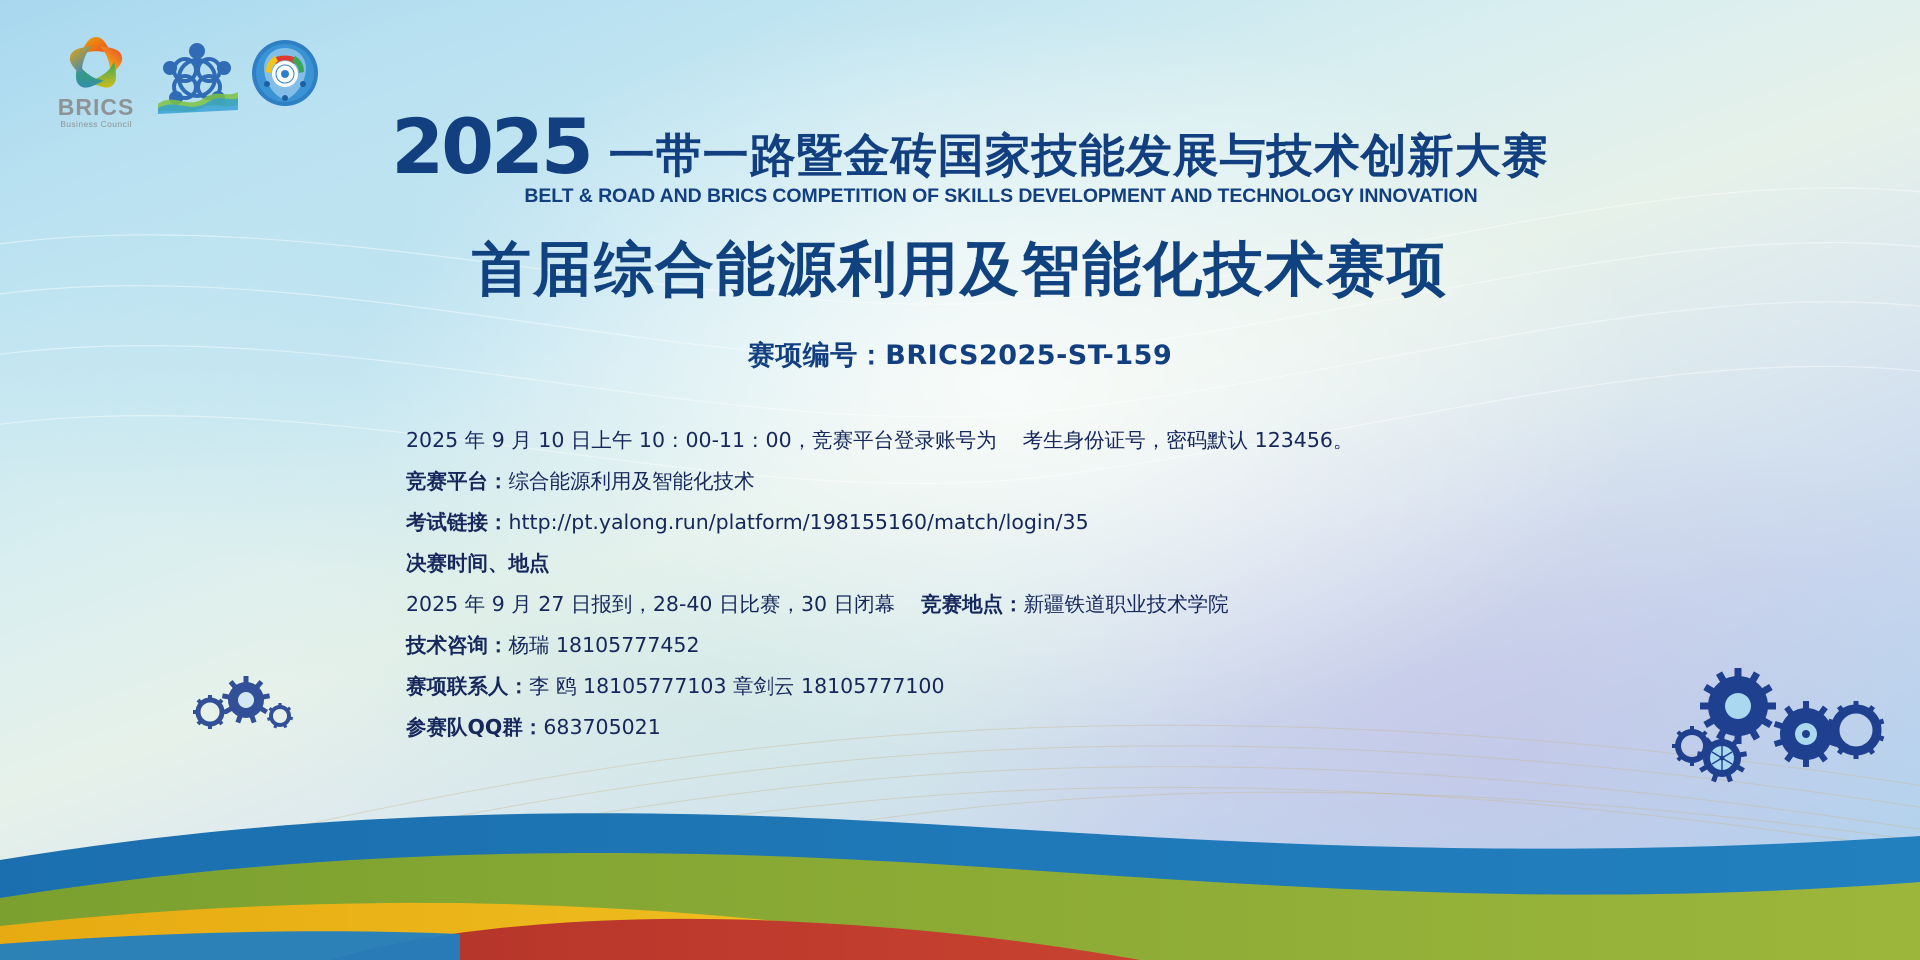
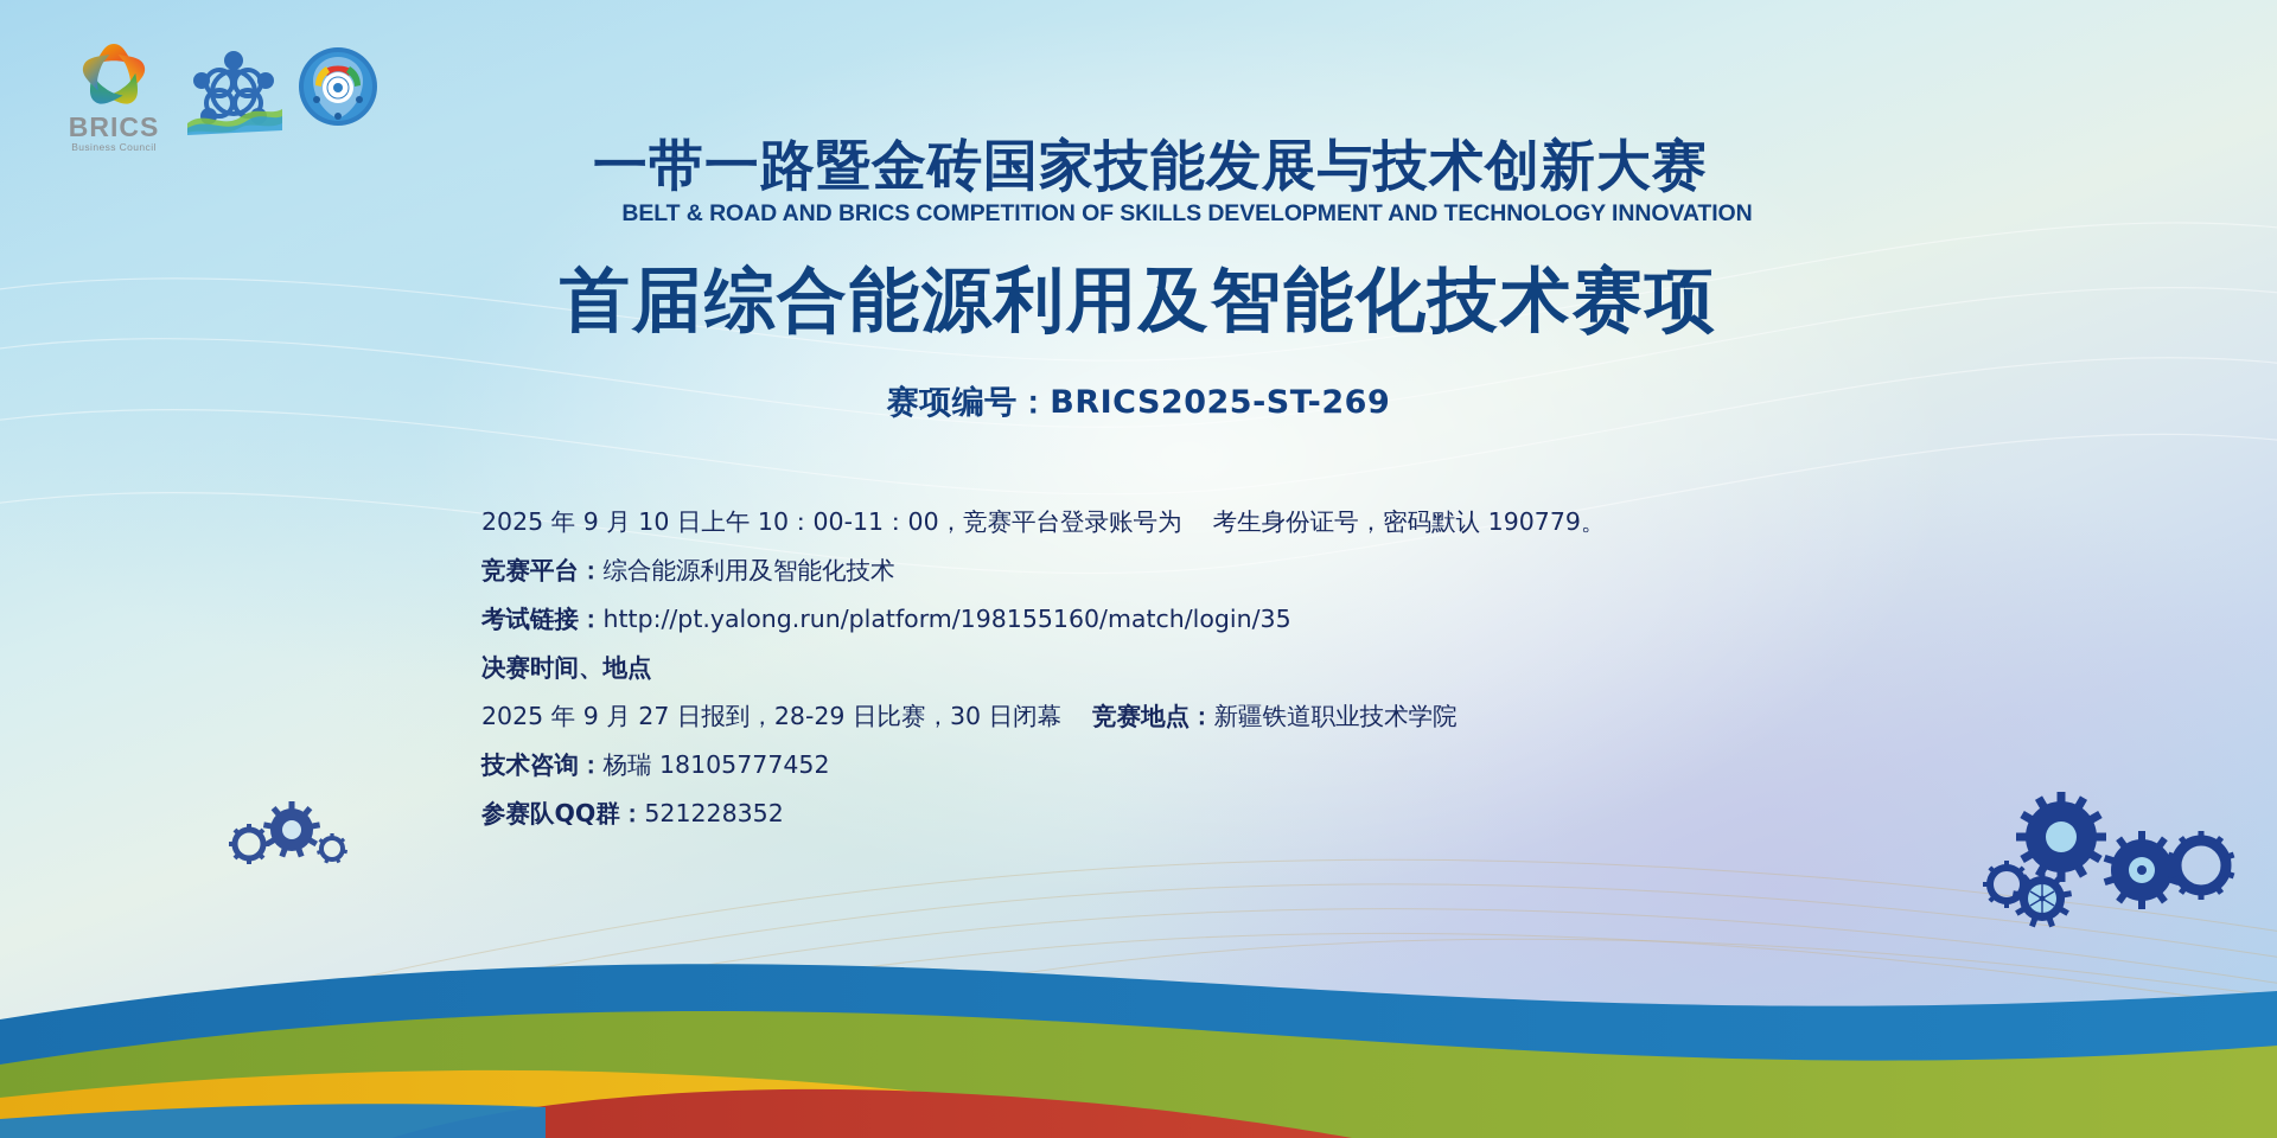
  BRICS
  Business Council
- 2025
  一带一路暨金砖国家技能发展与技术创新大赛
  BELT & ROAD AND BRICS COMPETITION OF SKILLS DEVELOPMENT AND TECHNOLOGY INNOVATION
  首届综合能源利用及智能化技术赛项
- 赛项编号：BRICS2025-ST-159
+ 赛项编号：BRICS2025-ST-269
- 2025 年 9 月 10 日上午 10：00-11：00，竞赛平台登录账号为 考生身份证号，密码默认 123456。
+ 2025 年 9 月 10 日上午 10：00-11：00，竞赛平台登录账号为 考生身份证号，密码默认 190779。
  竞赛平台：综合能源利用及智能化技术
  考试链接：http://pt.yalong.run/platform/198155160/match/login/35
  决赛时间、地点
- 2025 年 9 月 27 日报到，28-40 日比赛，30 日闭幕 竞赛地点：新疆铁道职业技术学院
+ 2025 年 9 月 27 日报到，28-29 日比赛，30 日闭幕 竞赛地点：新疆铁道职业技术学院
  技术咨询：杨瑞 18105777452
- 赛项联系人：李 鸥 18105777103 章剑云 18105777100
- 参赛队QQ群：683705021
+ 参赛队QQ群：521228352
